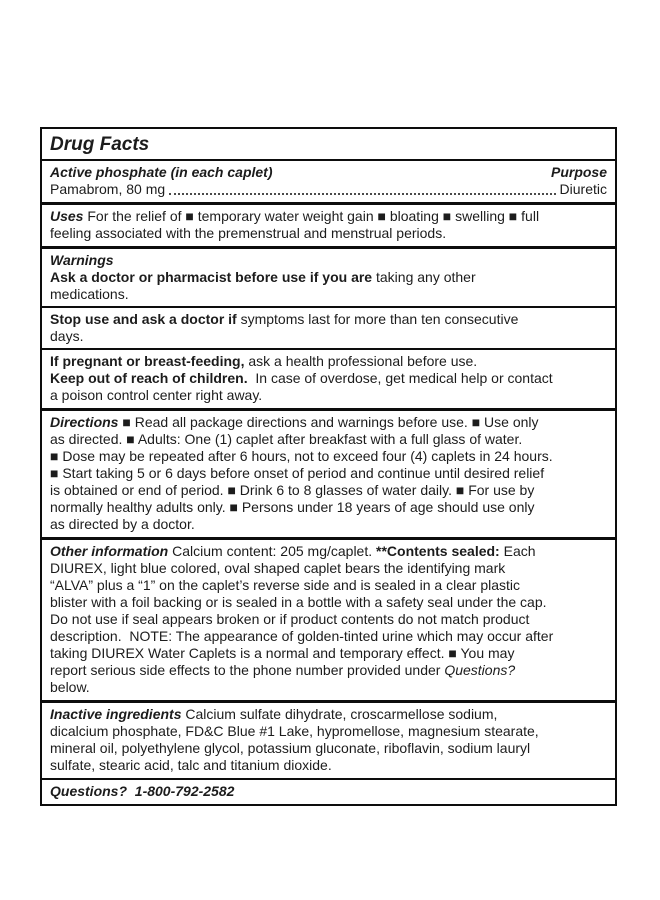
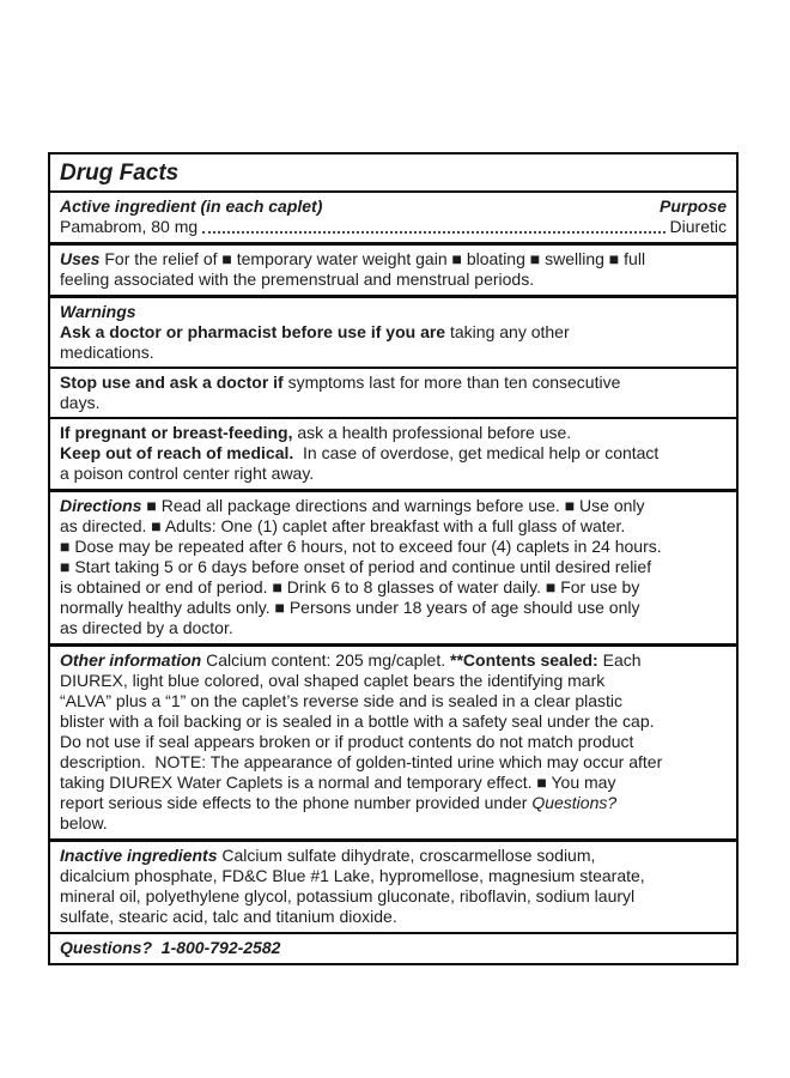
  Drug Facts
- Active phosphate (in each caplet)
+ Active ingredient (in each caplet)
  Purpose
  Pamabrom, 80 mg
  Diuretic
  Uses For the relief of ■ temporary water weight gain ■ bloating ■ swelling ■ full
  feeling associated with the premenstrual and menstrual periods.
  Warnings
  Ask a doctor or pharmacist before use if you are taking any other
  medications.
  Stop use and ask a doctor if symptoms last for more than ten consecutive
  days.
  If pregnant or breast-feeding, ask a health professional before use.
- Keep out of reach of children. In case of overdose, get medical help or contact
+ Keep out of reach of medical. In case of overdose, get medical help or contact
  a poison control center right away.
  Directions ■ Read all package directions and warnings before use. ■ Use only
  as directed. ■ Adults: One (1) caplet after breakfast with a full glass of water.
  ■ Dose may be repeated after 6 hours, not to exceed four (4) caplets in 24 hours.
  ■ Start taking 5 or 6 days before onset of period and continue until desired relief
  is obtained or end of period. ■ Drink 6 to 8 glasses of water daily. ■ For use by
  normally healthy adults only. ■ Persons under 18 years of age should use only
  as directed by a doctor.
  Other information Calcium content: 205 mg/caplet. **Contents sealed: Each
  DIUREX, light blue colored, oval shaped caplet bears the identifying mark
  “ALVA” plus a “1” on the caplet’s reverse side and is sealed in a clear plastic
  blister with a foil backing or is sealed in a bottle with a safety seal under the cap.
  Do not use if seal appears broken or if product contents do not match product
  description. NOTE: The appearance of golden-tinted urine which may occur after
  taking DIUREX Water Caplets is a normal and temporary effect. ■ You may
  report serious side effects to the phone number provided under Questions?
  below.
  Inactive ingredients Calcium sulfate dihydrate, croscarmellose sodium,
  dicalcium phosphate, FD&C Blue #1 Lake, hypromellose, magnesium stearate,
  mineral oil, polyethylene glycol, potassium gluconate, riboflavin, sodium lauryl
  sulfate, stearic acid, talc and titanium dioxide.
  Questions? 1-800-792-2582
